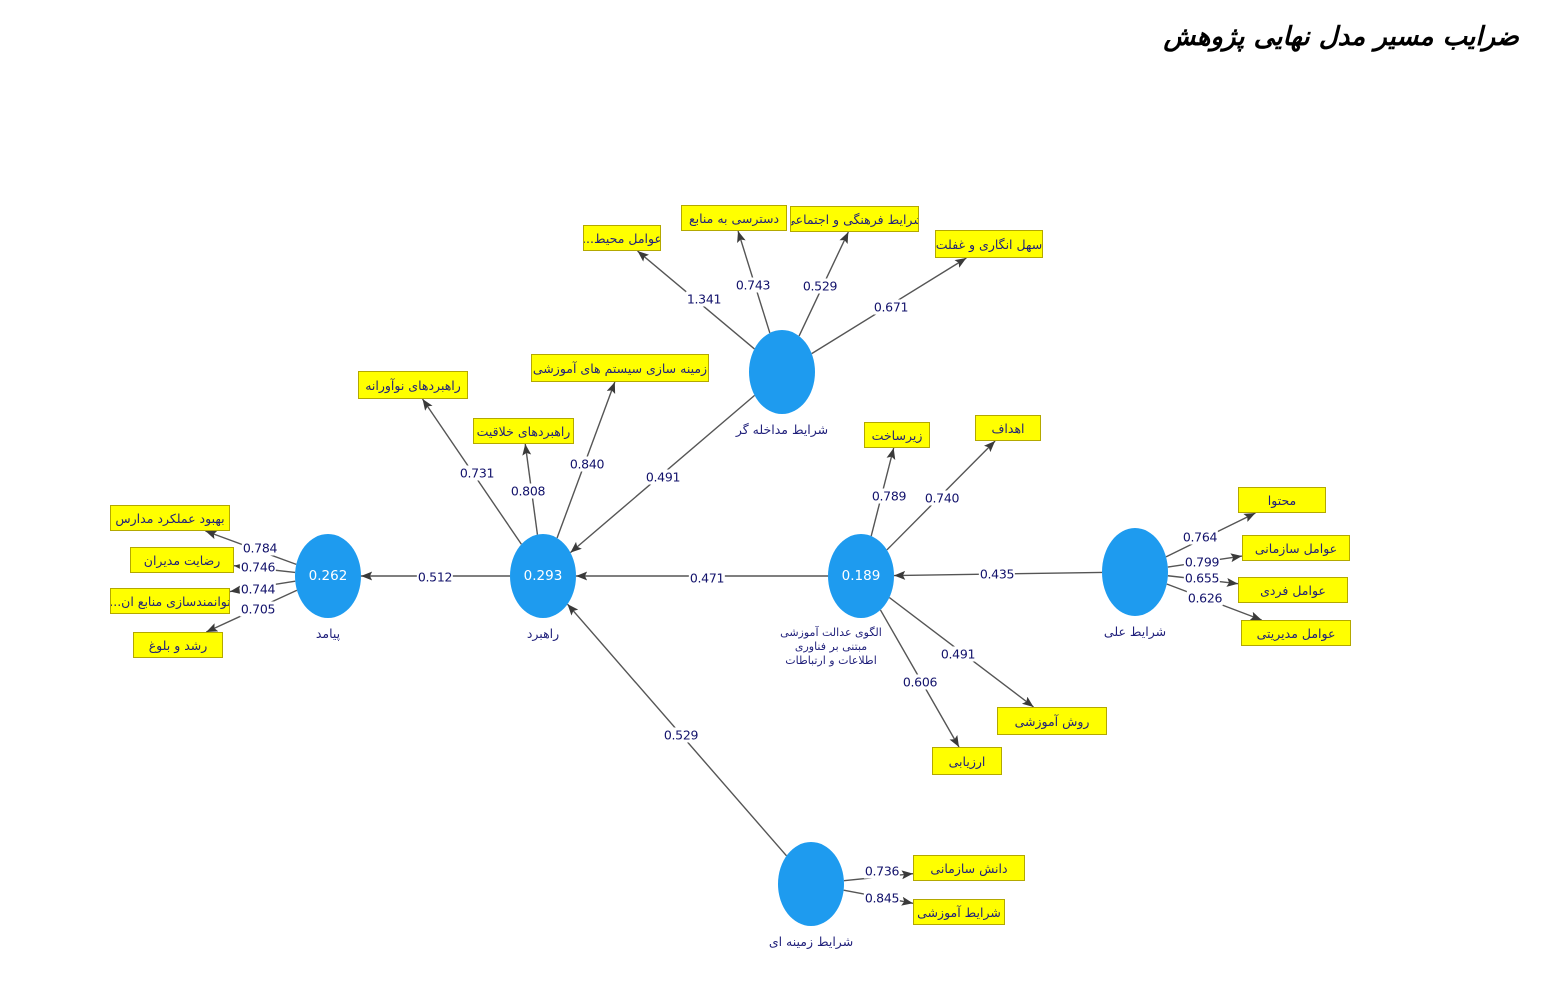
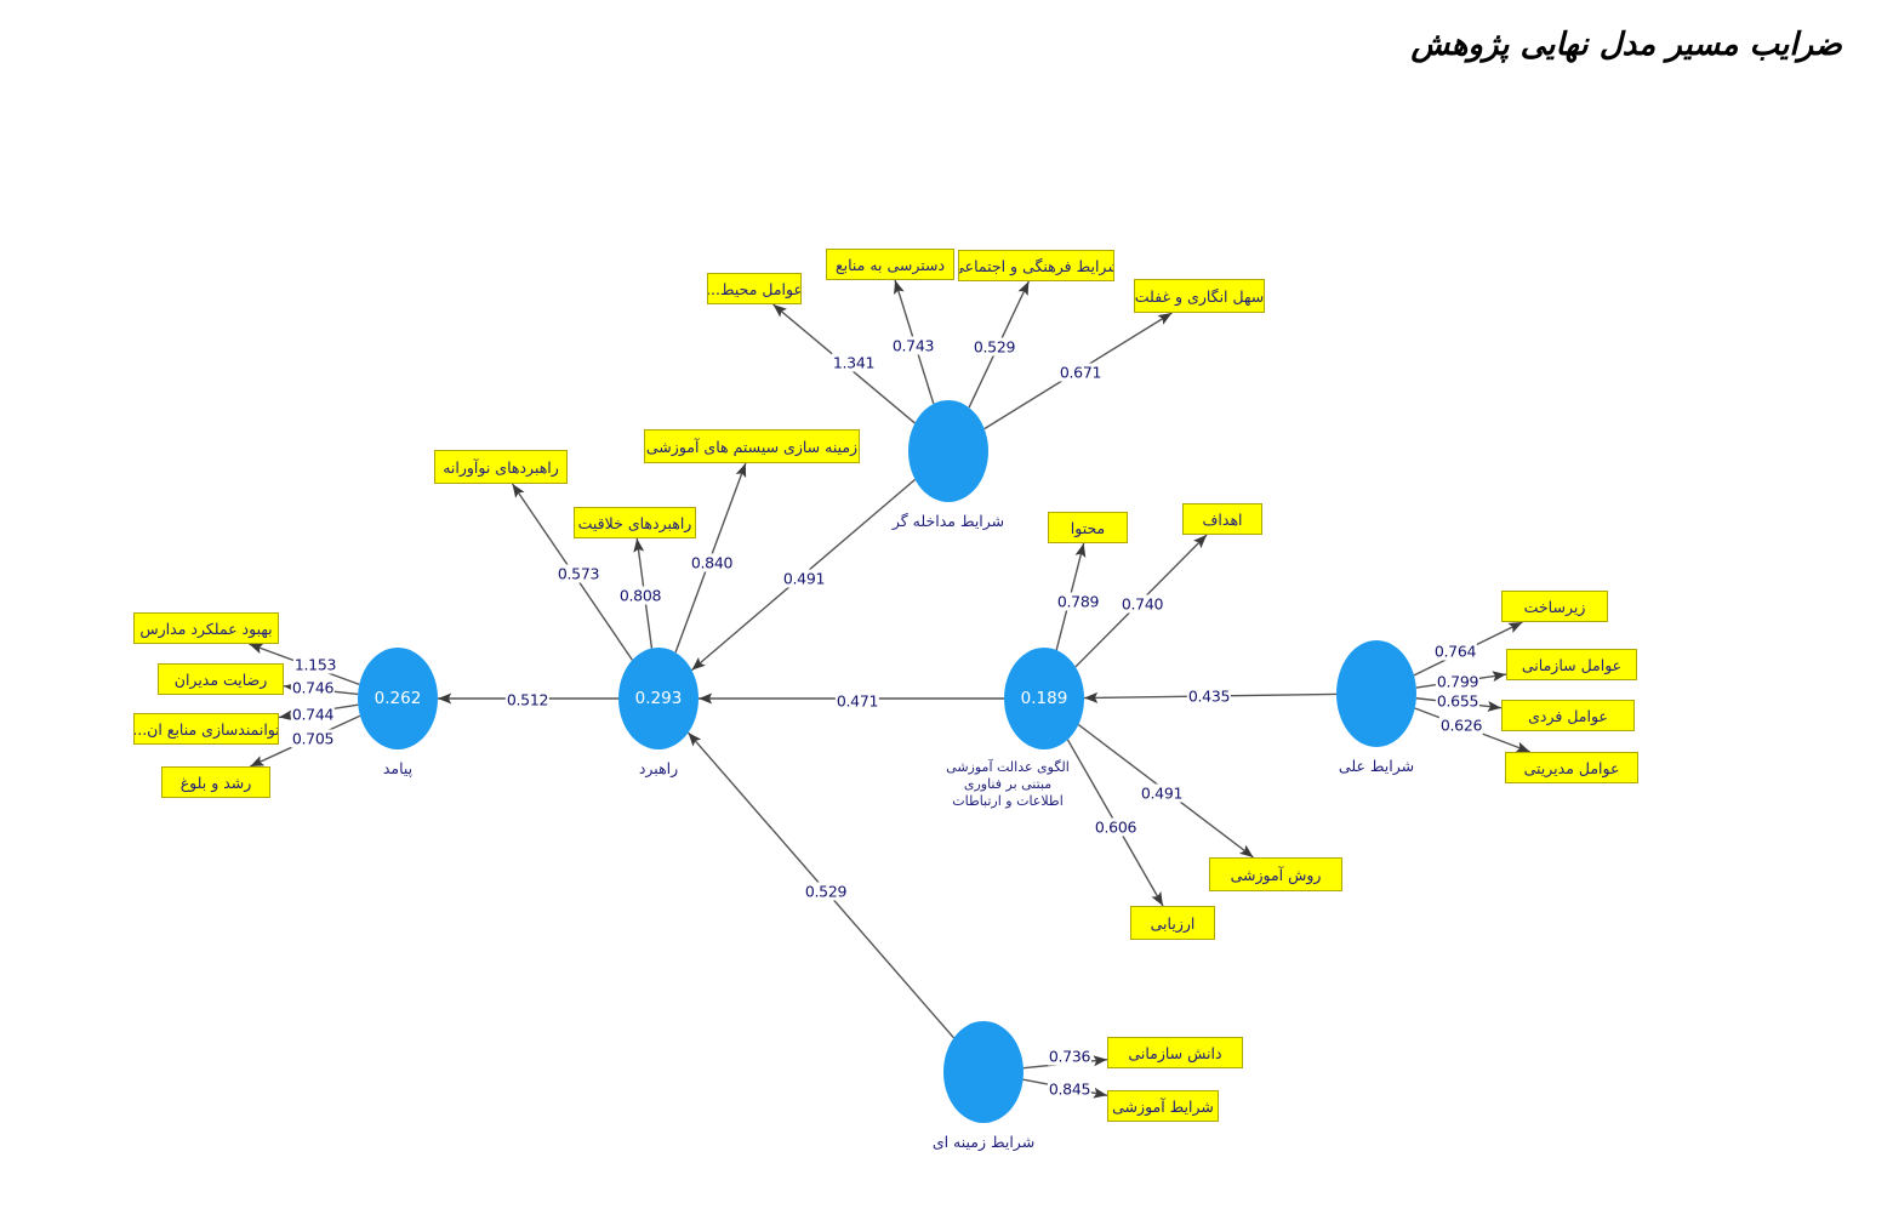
  ضرایب مسیر مدل نهایی پژوهش
  1.341
  0.743
  0.529
  0.671
  0.491
- 0.731
+ 0.573
  0.808
  0.840
  0.512
  0.789
  0.740
  0.471
  0.491
  0.606
  0.435
  0.764
  0.799
  0.655
  0.626
- 0.784
+ 1.153
  0.746
  0.744
  0.705
  0.529
  0.736
  0.845
  عوامل محیط...
  دسترسی به منابع
  شرایط فرهنگی و اجتماعی
  سهل انگاری و غفلت
  راهبردهای نوآورانه
  راهبردهای خلاقیت
  زمینه سازی سیستم های آموزشی
- زیرساخت
+ محتوا
  اهداف
  روش آموزشی
  ارزیابی
- محتوا
+ زیرساخت
  عوامل سازمانی
  عوامل فردی
  عوامل مدیریتی
  بهبود عملکرد مدارس
  رضایت مدیران
  توانمندسازی منابع ان...
  رشد و بلوغ
  دانش سازمانی
  شرایط آموزشی
  شرایط مداخله گر
  0.293
  راهبرد
  0.262
  پیامد
  0.189
  الگوی عدالت آموزشی مبتنی بر فناوری اطلاعات و ارتباطات
  شرایط علی
  شرایط زمینه ای
